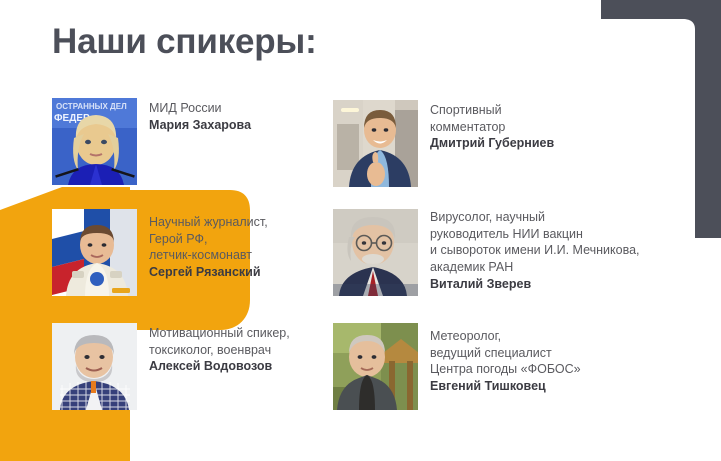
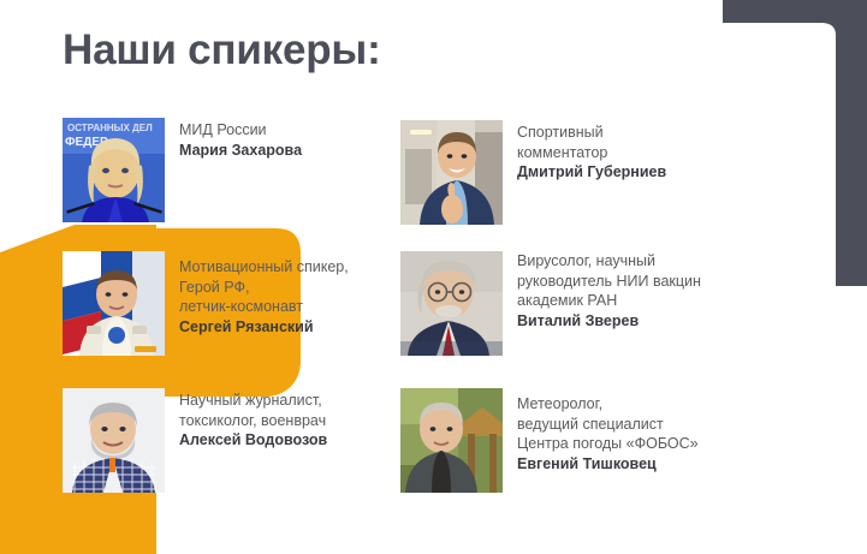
  Наши спикеры:
  ОСТРАННЫХ ДЕЛ
  ФЕДЕ
  МИД России
  Мария Захарова
- Научный журналист,
+ Мотивационный спикер,
  Герой РФ,
  летчик-космонавт
  Сергей Рязанский
- Мотивационный спикер,
+ Научный журналист,
  токсиколог, военврач
  Алексей Водовозов
  Спортивный
  комментатор
  Дмитрий Губерниев
  Вирусолог, научный
  руководитель НИИ вакцин
- и сывороток имени И.И. Мечникова,
  академик РАН
  Виталий Зверев
  Метеоролог,
  ведущий специалист
  Центра погоды «ФОБОС»
  Евгений Тишковец
